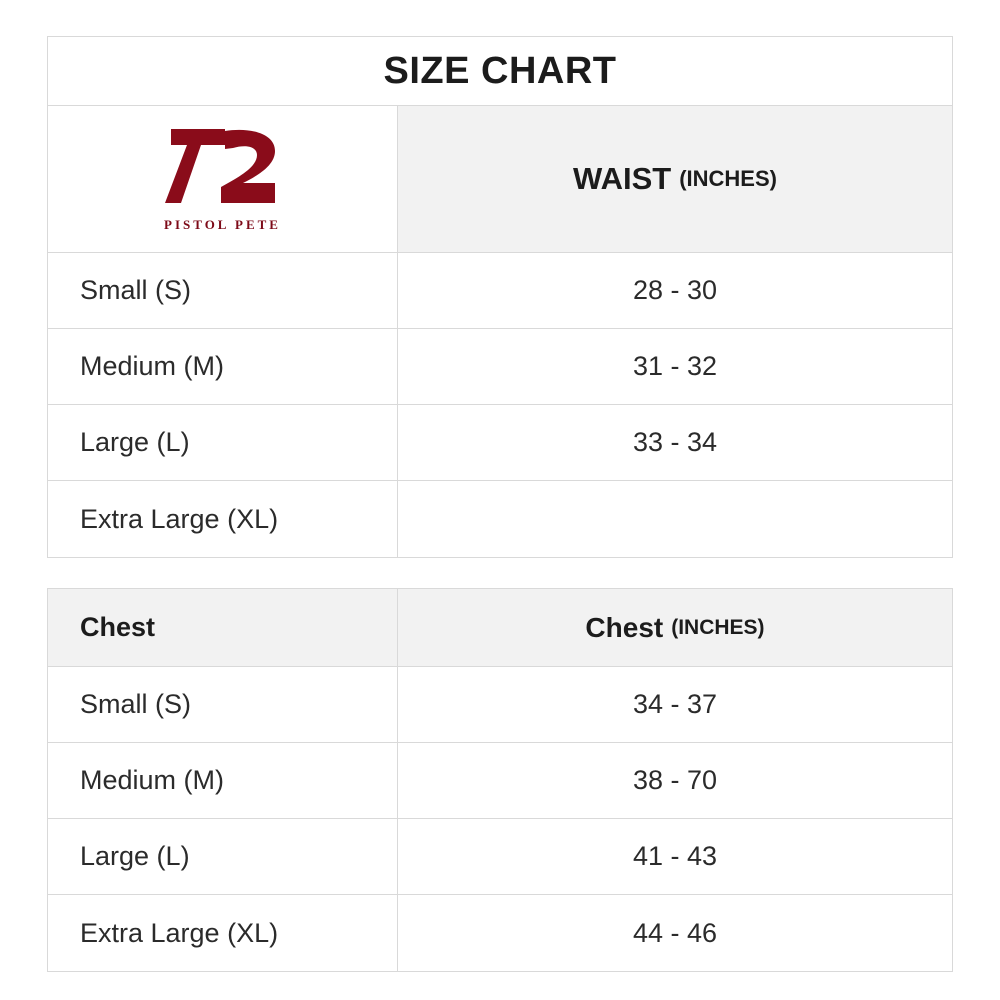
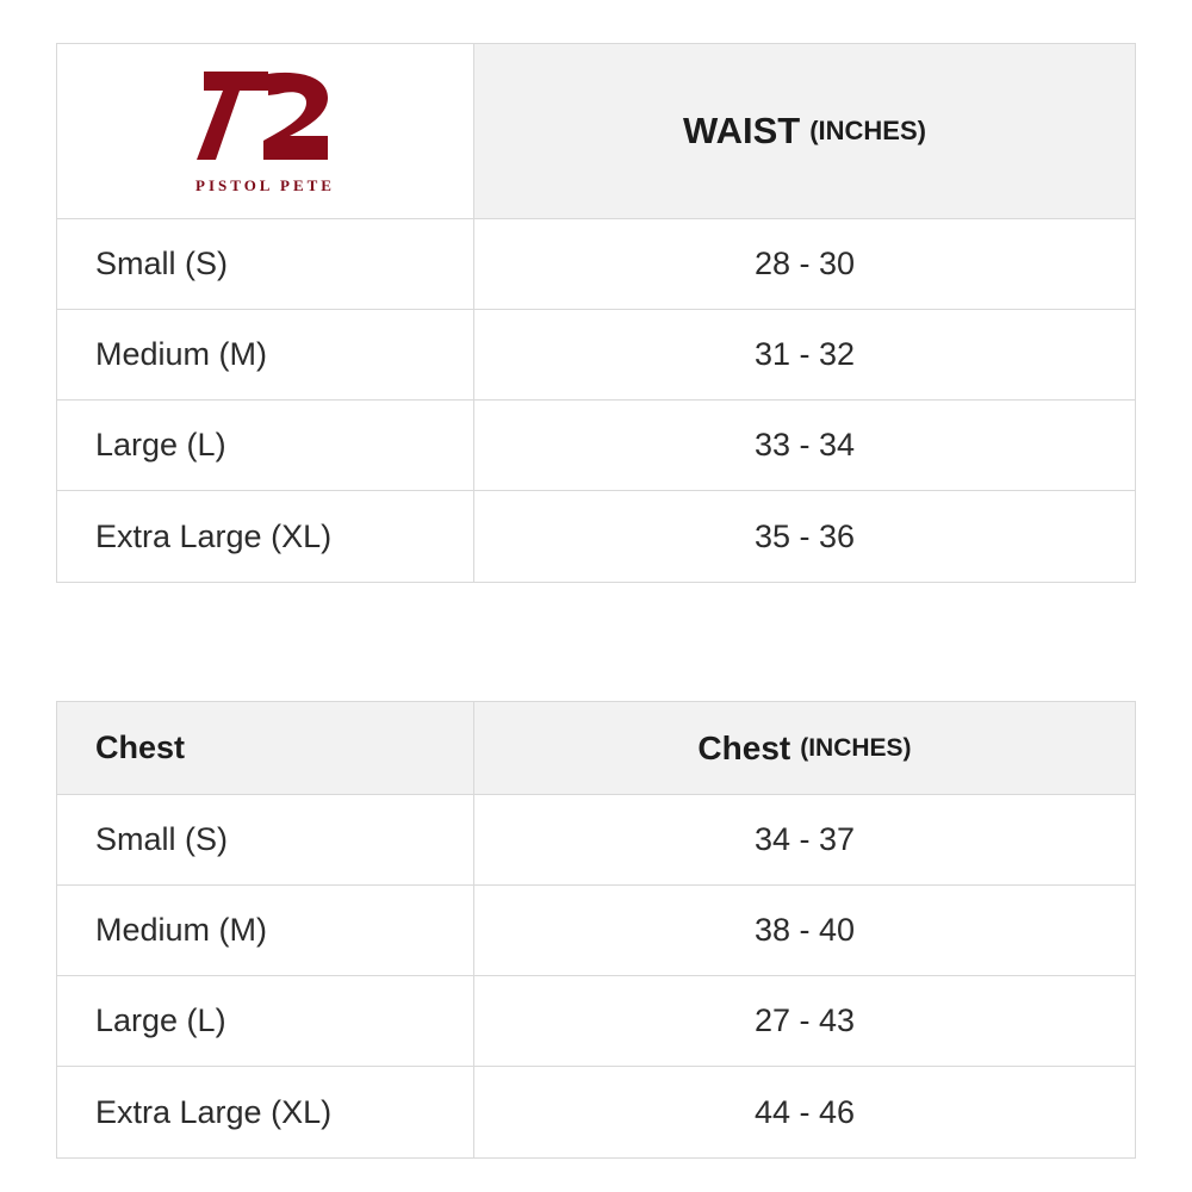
- SIZE CHART
  PISTOL PETE
  WAIST
  (INCHES)
  Small (S)
  28 - 30
  Medium (M)
  31 - 32
  Large (L)
  33 - 34
  Extra Large (XL)
+ 35 - 36
  Chest
  Chest
  (INCHES)
  Small (S)
  34 - 37
  Medium (M)
- 38 - 70
+ 38 - 40
  Large (L)
- 41 - 43
+ 27 - 43
  Extra Large (XL)
  44 - 46
